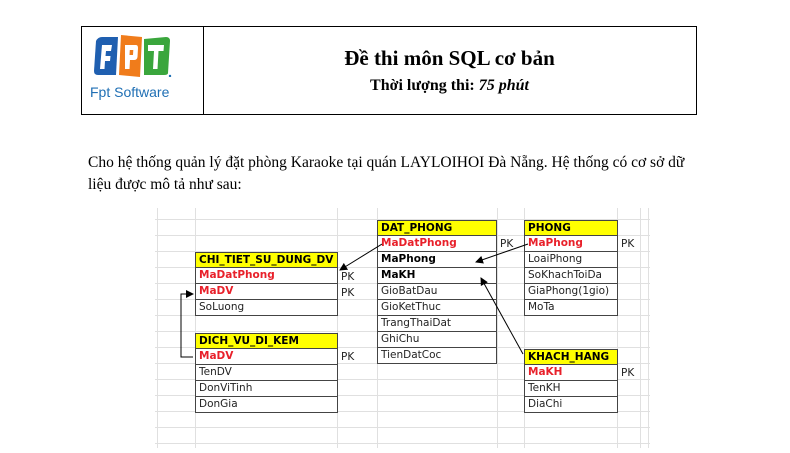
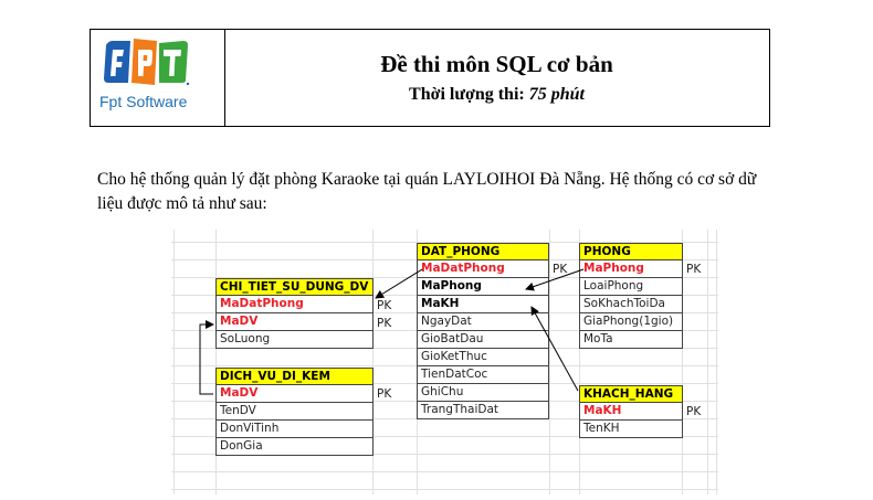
  Fpt Software
  Đề thi môn SQL cơ bản
  Thời lượng thi: 75 phút
  Cho hệ thống quản lý đặt phòng Karaoke tại quán LAYLOIHOI Đà Nẵng. Hệ thống có cơ sở dữ liệu được mô tả như sau:
  CHI_TIET_SU_DUNG_DV
  MaDatPhong
  MaDV
  SoLuong
  PK
  PK
  DICH_VU_DI_KEM
  MaDV
  TenDV
  DonViTinh
  DonGia
  PK
  DAT_PHONG
  MaDatPhong
  MaPhong
  MaKH
+ NgayDat
  GioBatDau
  GioKetThuc
- TrangThaiDat
+ TienDatCoc
  GhiChu
- TienDatCoc
+ TrangThaiDat
  PK
  PHONG
  MaPhong
  LoaiPhong
  SoKhachToiDa
  GiaPhong(1gio)
  MoTa
  PK
  KHACH_HANG
  MaKH
  TenKH
- DiaChi
  PK
